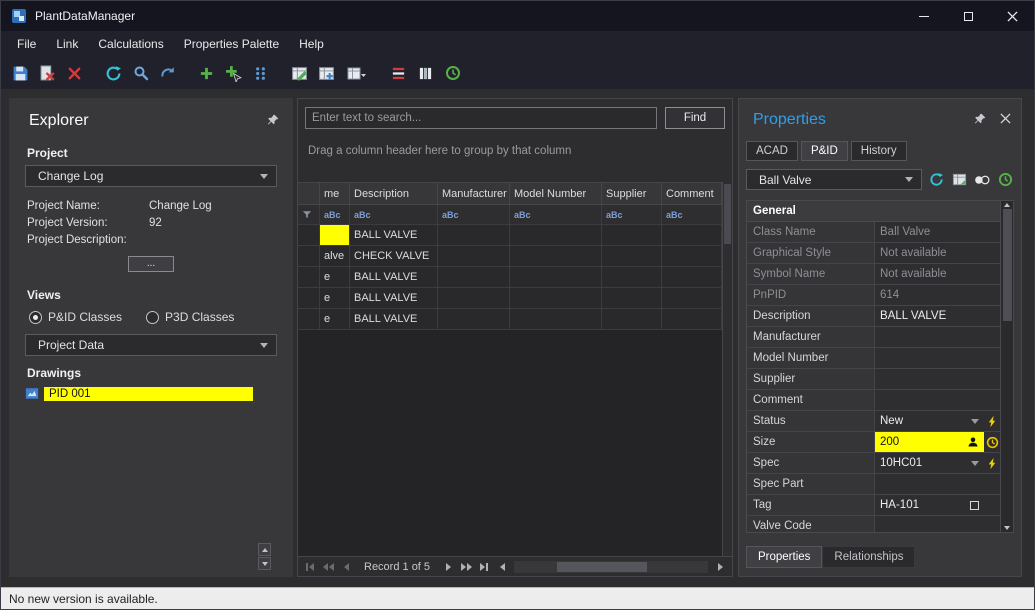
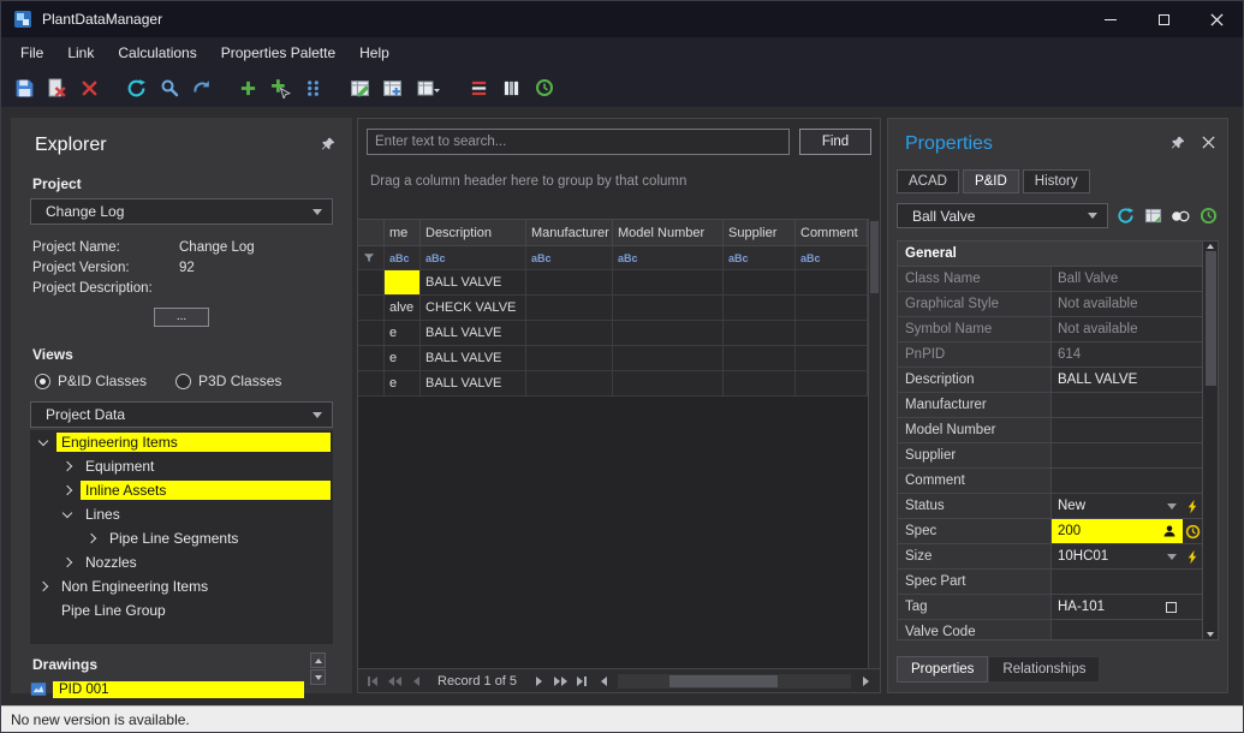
  PlantDataManager
  File
  Link
  Calculations
  Properties Palette
  Help
  Explorer
  Project
  Change Log
  Project Name:
  Change Log
  Project Version:
  92
  Project Description:
  ...
  Views
  P&ID Classes
  P3D Classes
  Project Data
+ Engineering Items
+ Equipment
+ Inline Assets
+ Lines
+ Pipe Line Segments
+ Nozzles
+ Non Engineering Items
+ Pipe Line Group
  Drawings
  PID 001
  Enter text to search...
  Find
  Drag a column header here to group by that column
  me
  Description
  Manufacturer
  Model Number
  Supplier
  Comment
  aBc
  aBc
  aBc
  aBc
  aBc
  aBc
  BALL VALVE
  alve
  CHECK VALVE
  e
  BALL VALVE
  e
  BALL VALVE
  e
  BALL VALVE
  Record 1 of 5
  Properties
  ACAD
  P&ID
  History
  Ball Valve
  General
  Class Name
  Ball Valve
  Graphical Style
  Not available
  Symbol Name
  Not available
  PnPID
  614
  Description
  BALL VALVE
  Manufacturer
  Model Number
  Supplier
  Comment
  Status
  New
- Size
+ Spec
  200
- Spec
+ Size
  10HC01
  Spec Part
  Tag
  HA-101
  Valve Code
  Properties
  Relationships
  No new version is available.
